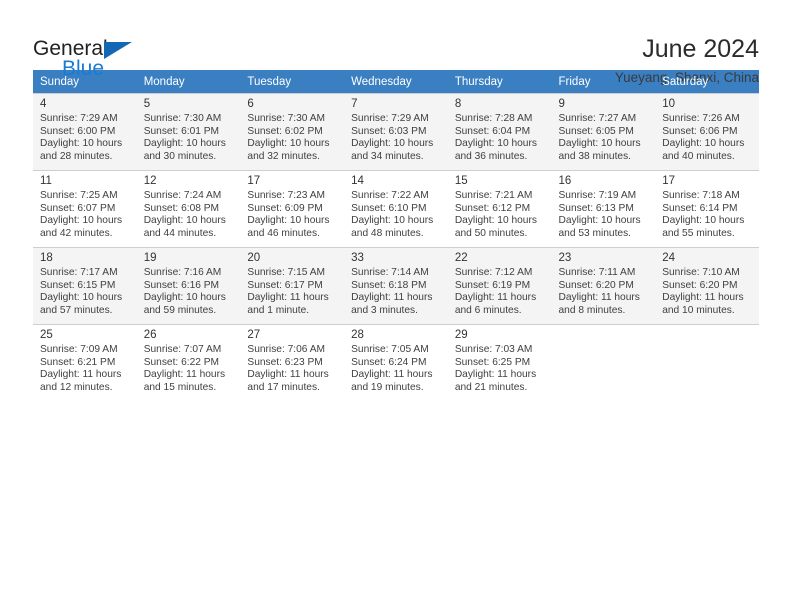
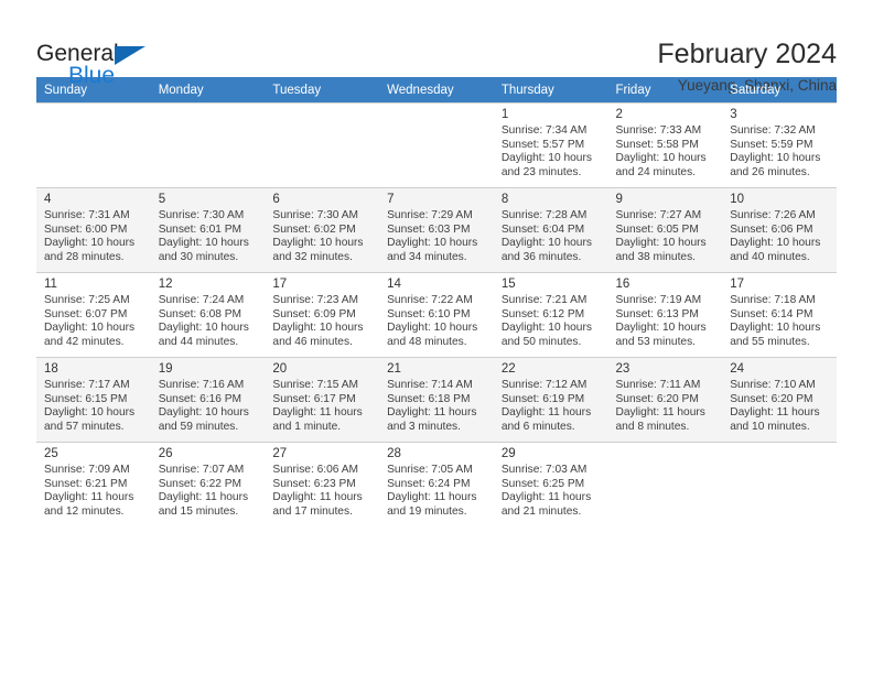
  General
  Blue
- June 2024
+ February 2024
  Yueyanxi, China
  Sunday	Monday	Tuesday	Wednesday	Thursday	Friday	Saturday
+ 				1Sunrise: 7:34 AM Sunset: 5:57 PM Daylight: 10 hours and 23 minutes.	2Sunrise: 7:33 AM Sunset: 5:58 PM Daylight: 10 hours and 24 minutes.	3Sunrise: 7:32 AM Sunset: 5:59 PM Daylight: 10 hours and 26 minutes.
- 4Sunrise: 7:29 AM Sunset: 6:00 PM Daylight: 10 hours and 28 minutes.	5Sunrise: 7:30 AM Sunset: 6:01 PM Daylight: 10 hours and 30 minutes.	6Sunrise: 7:30 AM Sunset: 6:02 PM Daylight: 10 hours and 32 minutes.	7Sunrise: 7:29 AM Sunset: 6:03 PM Daylight: 10 hours and 34 minutes.	8Sunrise: 7:28 AM Sunset: 6:04 PM Daylight: 10 hours and 36 minutes.	9Sunrise: 7:27 AM Sunset: 6:05 PM Daylight: 10 hours and 38 minutes.	10Sunrise: 7:26 AM Sunset: 6:06 PM Daylight: 10 hours and 40 minutes.
+ 4Sunrise: 7:31 AM Sunset: 6:00 PM Daylight: 10 hours and 28 minutes.	5Sunrise: 7:30 AM Sunset: 6:01 PM Daylight: 10 hours and 30 minutes.	6Sunrise: 7:30 AM Sunset: 6:02 PM Daylight: 10 hours and 32 minutes.	7Sunrise: 7:29 AM Sunset: 6:03 PM Daylight: 10 hours and 34 minutes.	8Sunrise: 7:28 AM Sunset: 6:04 PM Daylight: 10 hours and 36 minutes.	9Sunrise: 7:27 AM Sunset: 6:05 PM Daylight: 10 hours and 38 minutes.	10Sunrise: 7:26 AM Sunset: 6:06 PM Daylight: 10 hours and 40 minutes.
  11Sunrise: 7:25 AM Sunset: 6:07 PM Daylight: 10 hours and 42 minutes.	12Sunrise: 7:24 AM Sunset: 6:08 PM Daylight: 10 hours and 44 minutes.	17Sunrise: 7:23 AM Sunset: 6:09 PM Daylight: 10 hours and 46 minutes.	14Sunrise: 7:22 AM Sunset: 6:10 PM Daylight: 10 hours and 48 minutes.	15Sunrise: 7:21 AM Sunset: 6:12 PM Daylight: 10 hours and 50 minutes.	16Sunrise: 7:19 AM Sunset: 6:13 PM Daylight: 10 hours and 53 minutes.	17Sunrise: 7:18 AM Sunset: 6:14 PM Daylight: 10 hours and 55 minutes.
- 18Sunrise: 7:17 AM Sunset: 6:15 PM Daylight: 10 hours and 57 minutes.	19Sunrise: 7:16 AM Sunset: 6:16 PM Daylight: 10 hours and 59 minutes.	20Sunrise: 7:15 AM Sunset: 6:17 PM Daylight: 11 hours and 1 minute.	33Sunrise: 7:14 AM Sunset: 6:18 PM Daylight: 11 hours and 3 minutes.	22Sunrise: 7:12 AM Sunset: 6:19 PM Daylight: 11 hours and 6 minutes.	23Sunrise: 7:11 AM Sunset: 6:20 PM Daylight: 11 hours and 8 minutes.	24Sunrise: 7:10 AM Sunset: 6:20 PM Daylight: 11 hours and 10 minutes.
+ 18Sunrise: 7:17 AM Sunset: 6:15 PM Daylight: 10 hours and 57 minutes.	19Sunrise: 7:16 AM Sunset: 6:16 PM Daylight: 10 hours and 59 minutes.	20Sunrise: 7:15 AM Sunset: 6:17 PM Daylight: 11 hours and 1 minute.	21Sunrise: 7:14 AM Sunset: 6:18 PM Daylight: 11 hours and 3 minutes.	22Sunrise: 7:12 AM Sunset: 6:19 PM Daylight: 11 hours and 6 minutes.	23Sunrise: 7:11 AM Sunset: 6:20 PM Daylight: 11 hours and 8 minutes.	24Sunrise: 7:10 AM Sunset: 6:20 PM Daylight: 11 hours and 10 minutes.
- 25Sunrise: 7:09 AM Sunset: 6:21 PM Daylight: 11 hours and 12 minutes.	26Sunrise: 7:07 AM Sunset: 6:22 PM Daylight: 11 hours and 15 minutes.	27Sunrise: 7:06 AM Sunset: 6:23 PM Daylight: 11 hours and 17 minutes.	28Sunrise: 7:05 AM Sunset: 6:24 PM Daylight: 11 hours and 19 minutes.	29Sunrise: 7:03 AM Sunset: 6:25 PM Daylight: 11 hours and 21 minutes.
+ 25Sunrise: 7:09 AM Sunset: 6:21 PM Daylight: 11 hours and 12 minutes.	26Sunrise: 7:07 AM Sunset: 6:22 PM Daylight: 11 hours and 15 minutes.	27Sunrise: 6:06 AM Sunset: 6:23 PM Daylight: 11 hours and 17 minutes.	28Sunrise: 7:05 AM Sunset: 6:24 PM Daylight: 11 hours and 19 minutes.	29Sunrise: 7:03 AM Sunset: 6:25 PM Daylight: 11 hours and 21 minutes.
